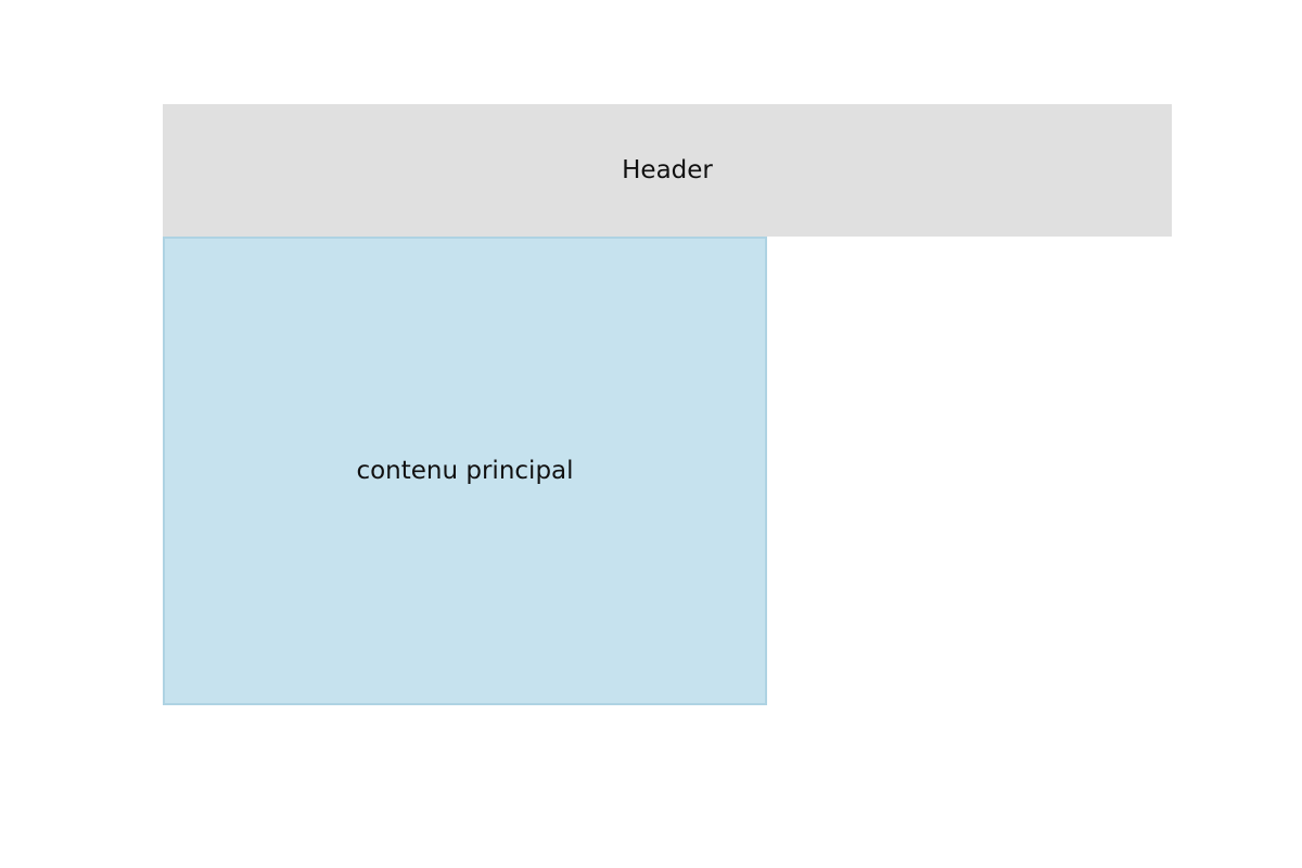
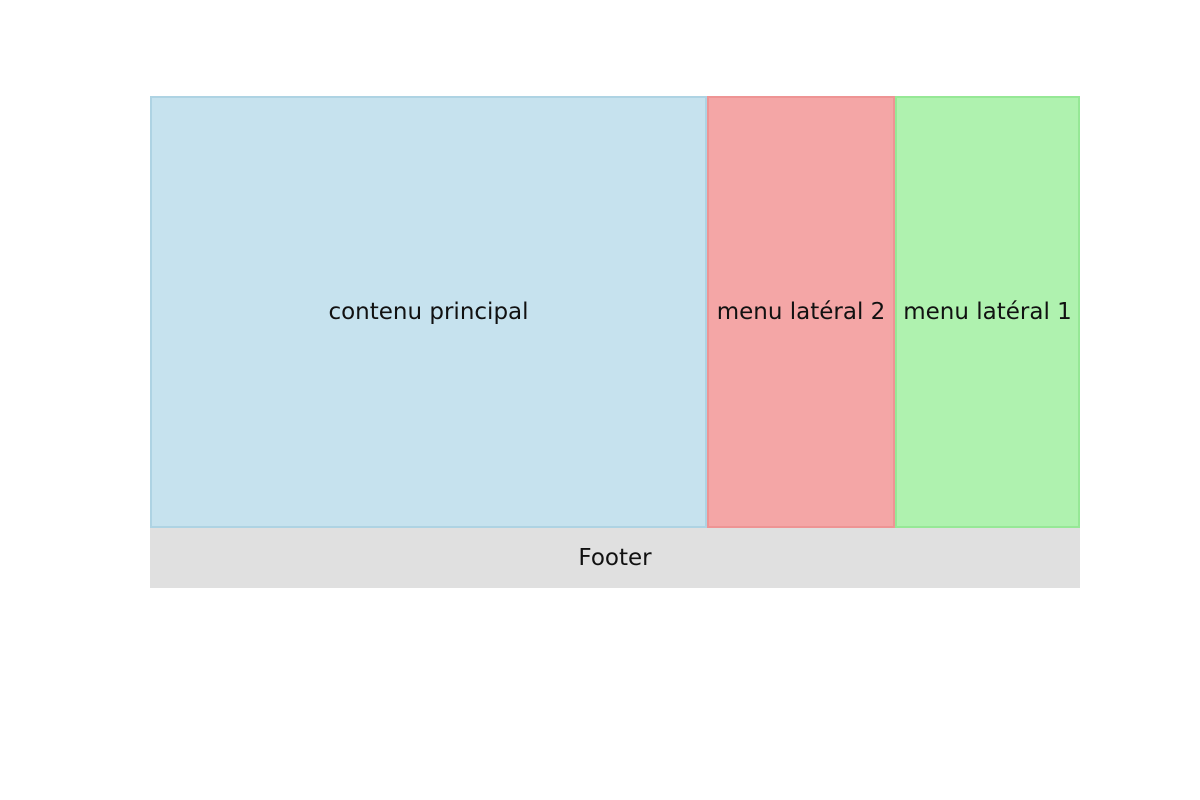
- Header
  contenu principal
+ menu latéral 2
+ menu latéral 1
+ Footer
